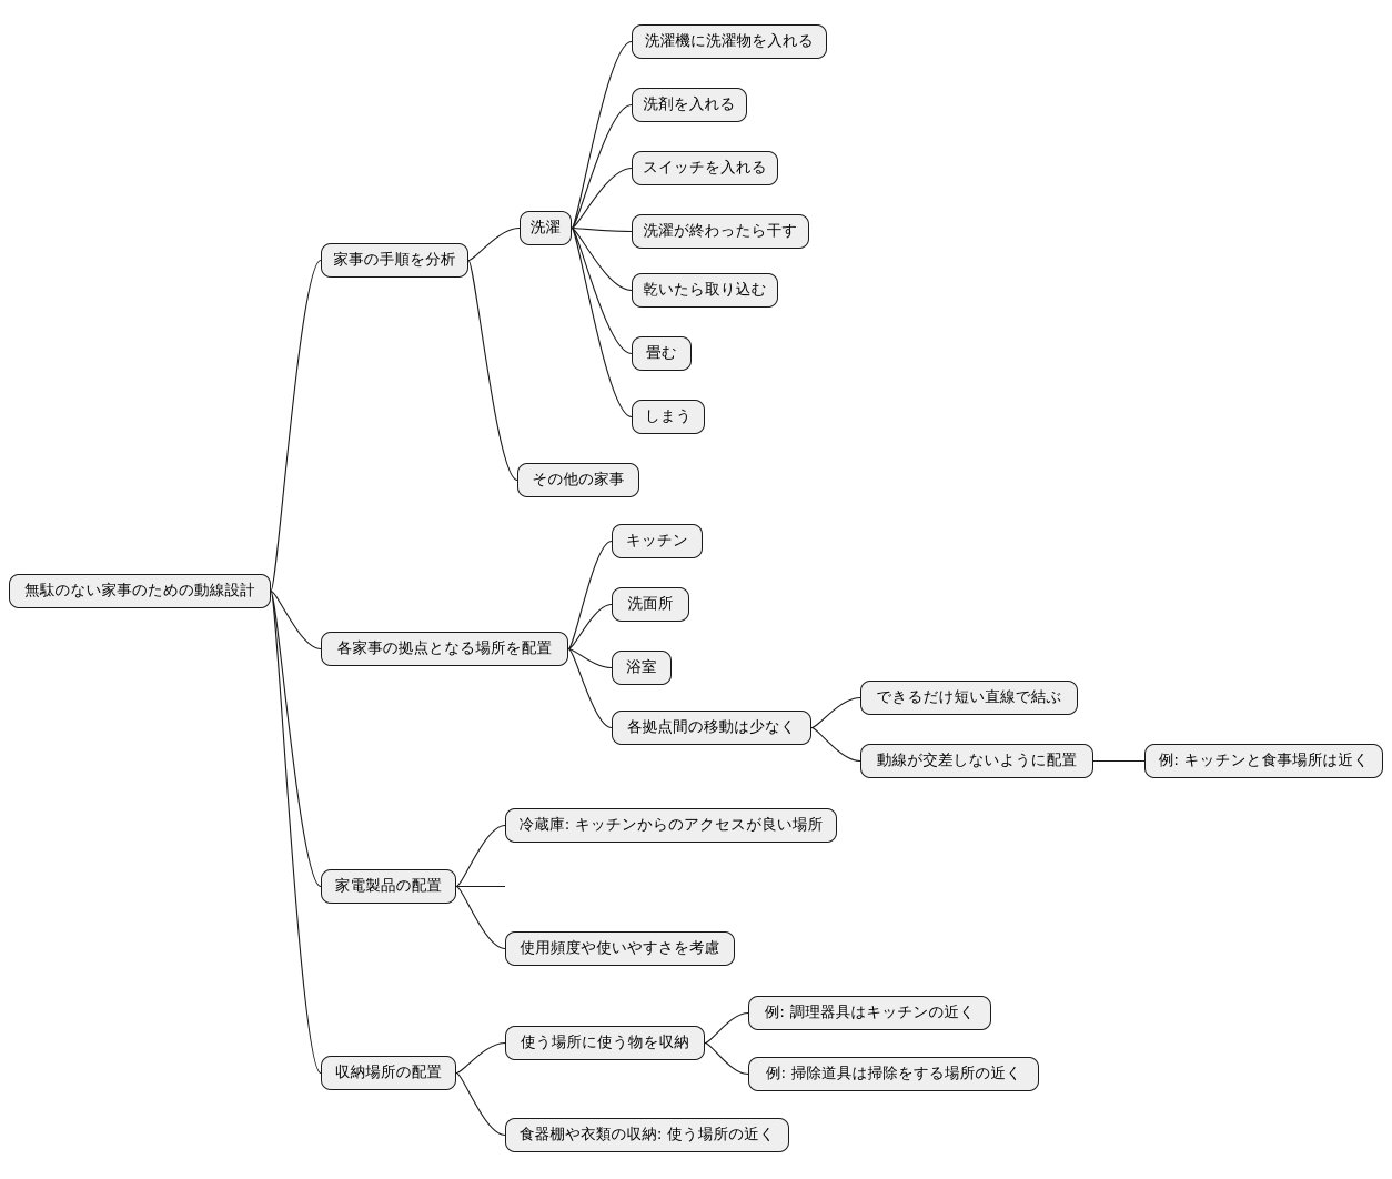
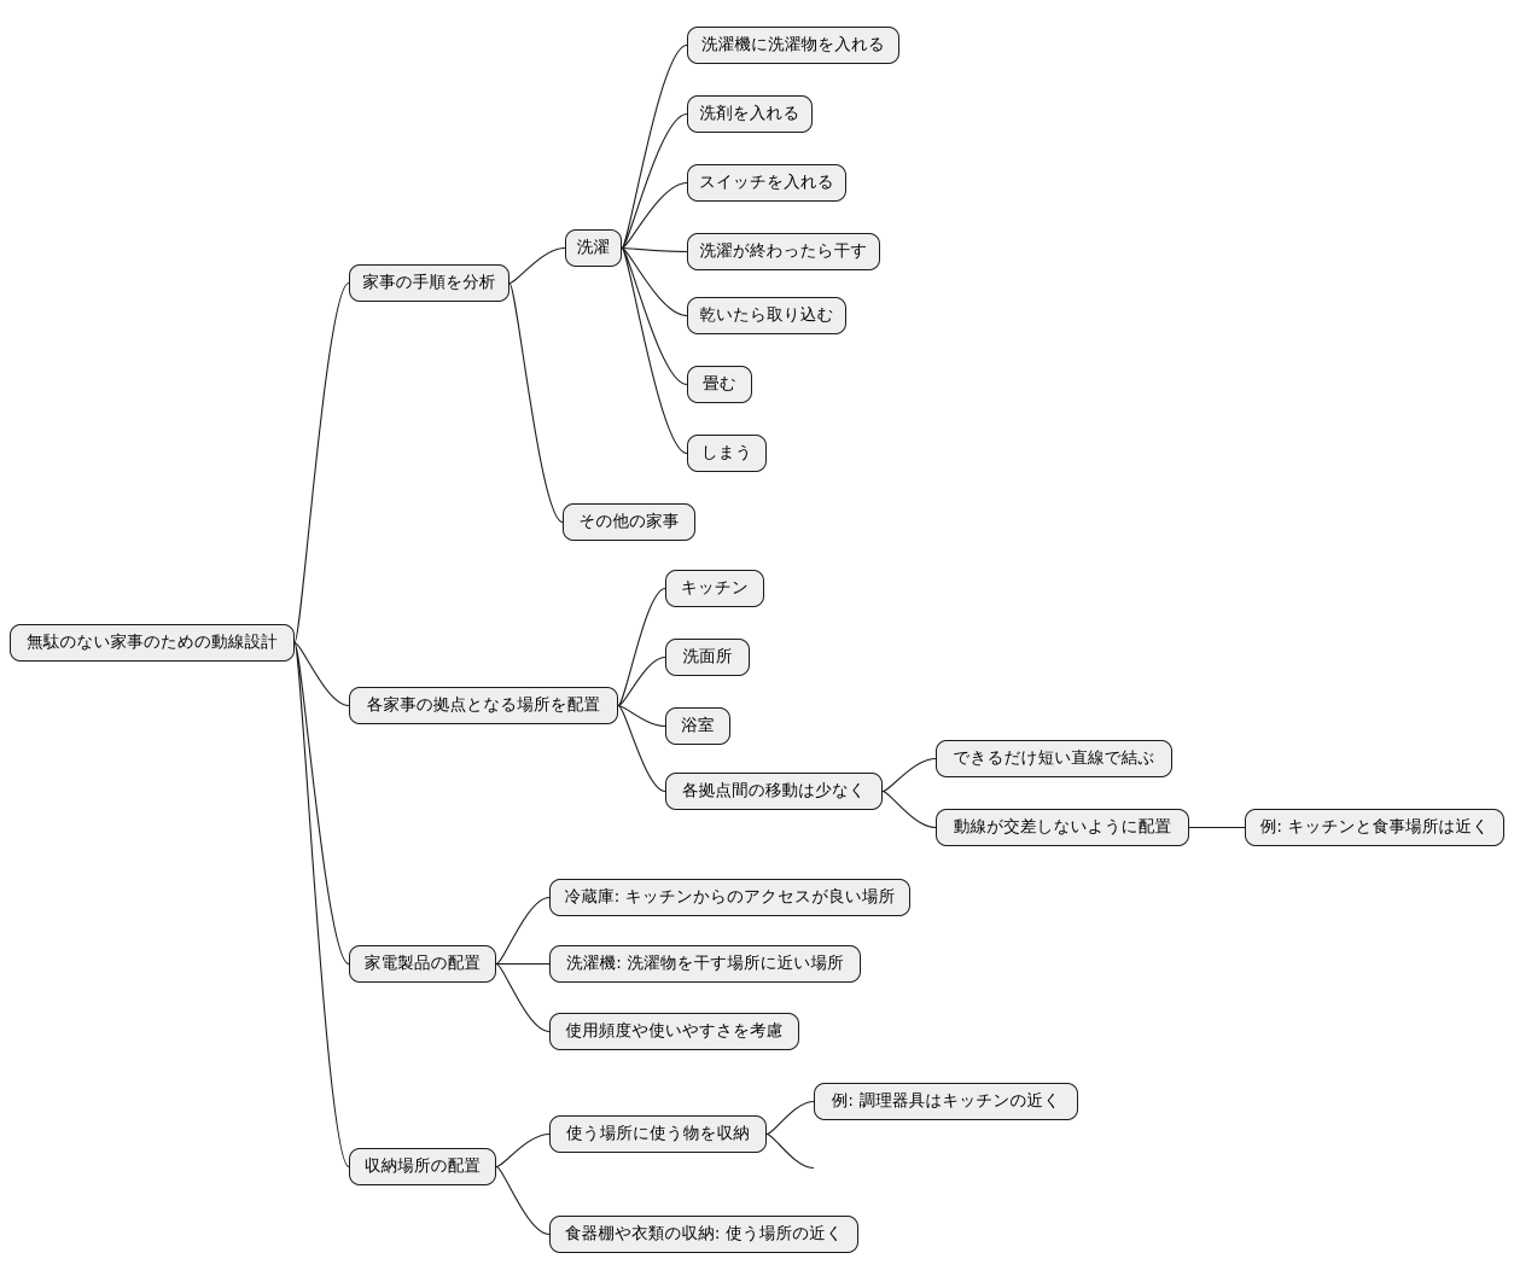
  無駄のない家事のための動線設計
  家事の手順を分析
  洗濯
  洗濯機に洗濯物を入れる
  洗剤を入れる
  スイッチを入れる
  洗濯が終わったら干す
  乾いたら取り込む
  畳む
  しまう
  その他の家事
  各家事の拠点となる場所を配置
  キッチン
  洗面所
  浴室
  各拠点間の移動は少なく
  できるだけ短い直線で結ぶ
  動線が交差しないように配置
  例: キッチンと食事場所は近く
  家電製品の配置
  冷蔵庫: キッチンからのアクセスが良い場所
+ 洗濯機: 洗濯物を干す場所に近い場所
  使用頻度や使いやすさを考慮
  収納場所の配置
  使う場所に使う物を収納
  例: 調理器具はキッチンの近く
- 例: 掃除道具は掃除をする場所の近く
  食器棚や衣類の収納: 使う場所の近く
